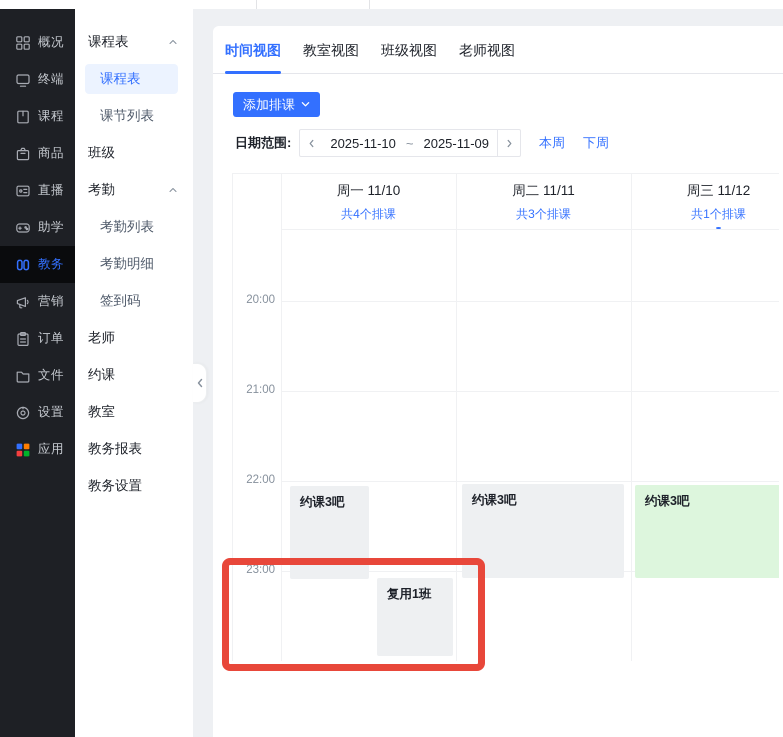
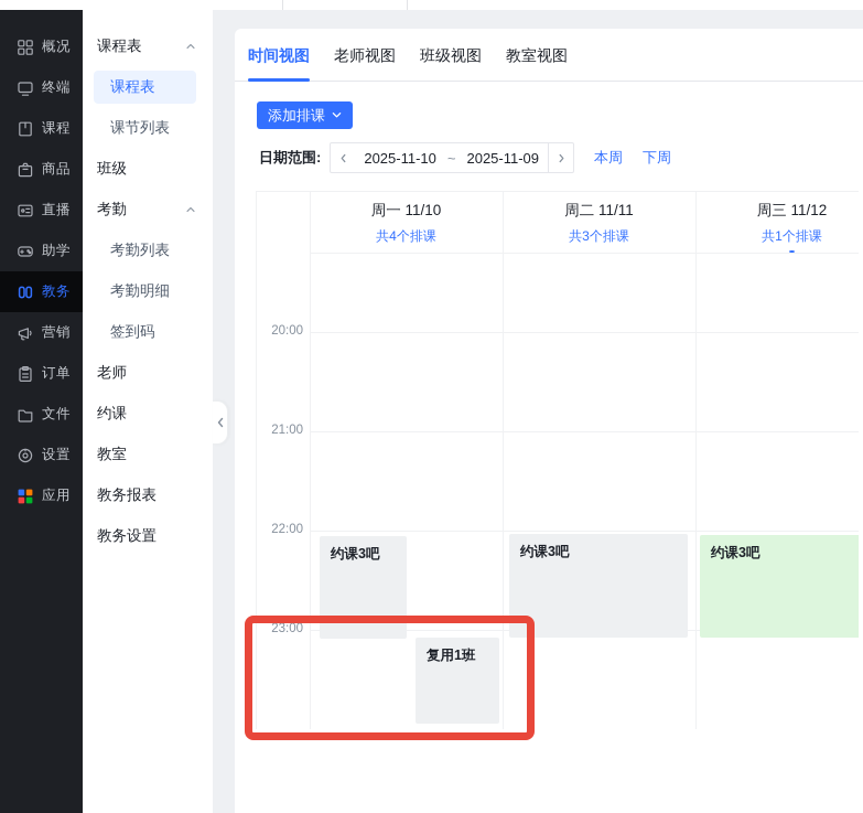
  概况
  终端
  课程
  商品
  直播
  助学
  教务
  营销
  订单
  文件
  设置
  应用
  课程表
  课程表
  课节列表
  班级
  考勤
  考勤列表
  考勤明细
  签到码
  老师
  约课
  教室
  教务报表
  教务设置
  时间视图
- 教室视图
+ 老师视图
  班级视图
- 老师视图
+ 教室视图
  添加排课
  日期范围:
  2025-11-10
  ~
  2025-11-09
  本周
  下周
  周一 11/10
  共4个排课
  周二 11/11
  共3个排课
  周三 11/12
  共1个排课
  20:00
  21:00
  22:00
  23:00
  约课3吧
  复用1班
  约课3吧
  约课3吧
